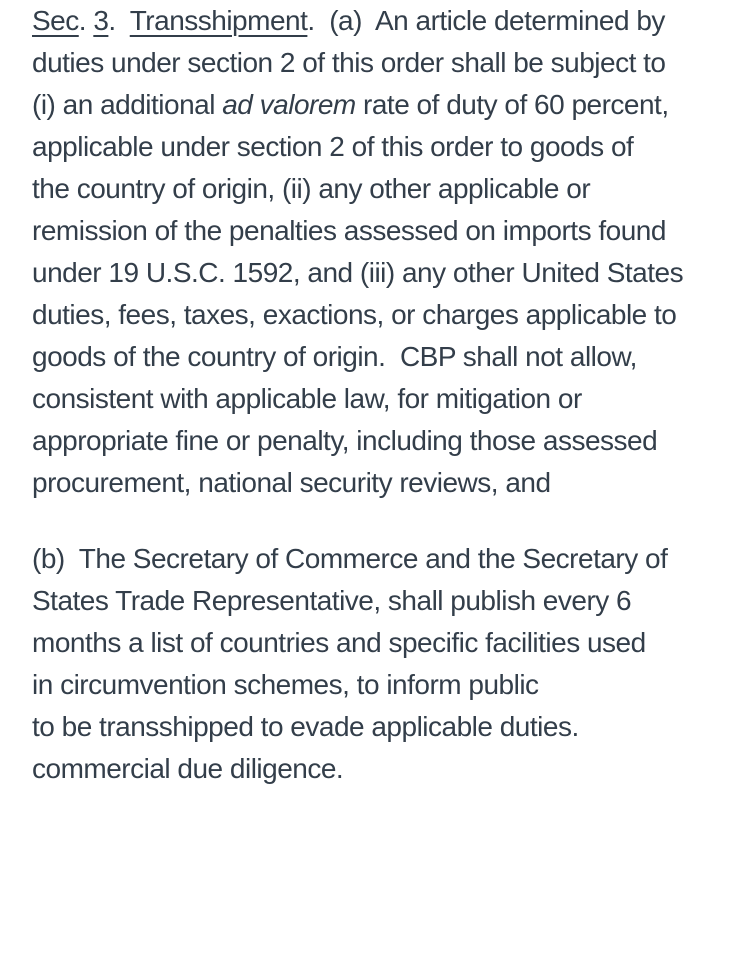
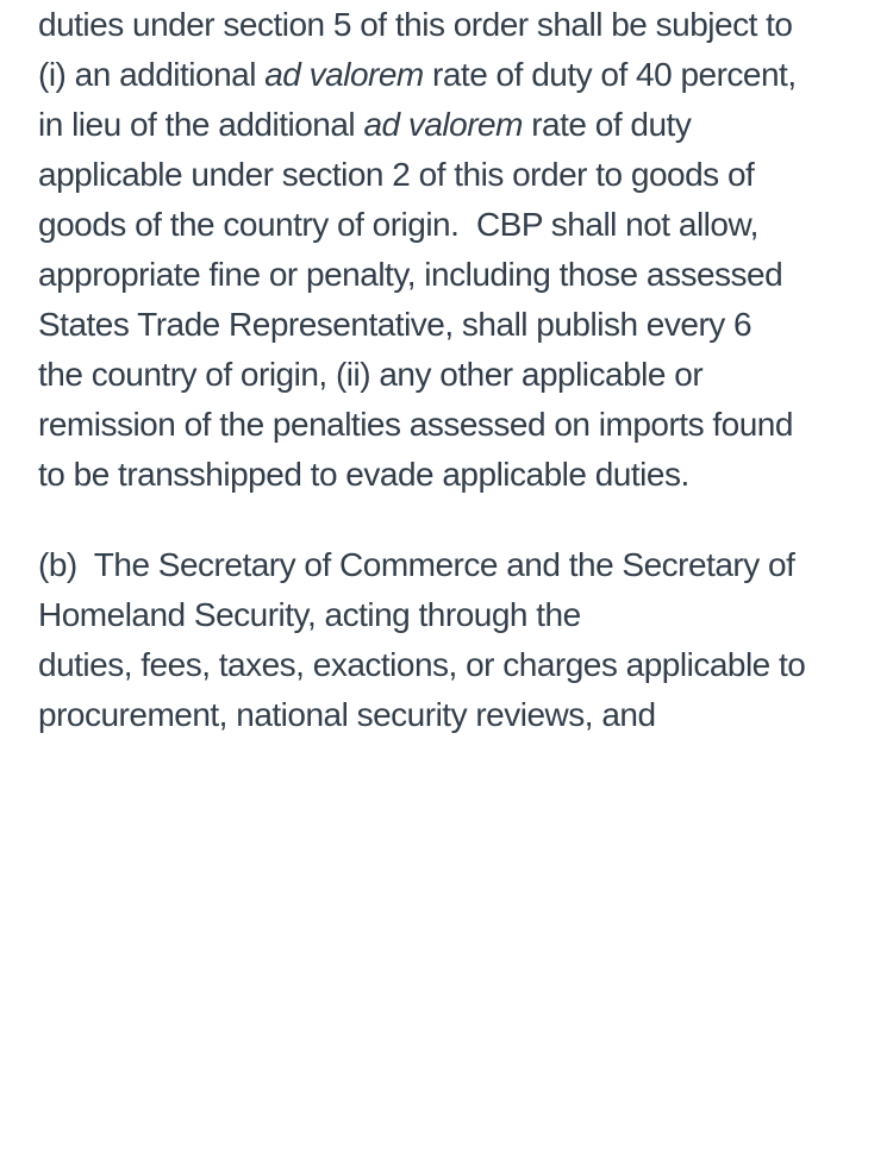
- Sec. 3. Transshipment. (a) An article determined by
- duties under section 2 of this order shall be subject to
+ duties under section 5 of this order shall be subject to
- (i) an additional ad valorem rate of duty of 60 percent,
+ (i) an additional ad valorem rate of duty of 40 percent,
+ in lieu of the additional ad valorem rate of duty
  applicable under section 2 of this order to goods of
- the country of origin, (ii) any other applicable or
+ goods of the country of origin. CBP shall not allow,
- remission of the penalties assessed on imports found
+ appropriate fine or penalty, including those assessed
- under 19 U.S.C. 1592, and (iii) any other United States
- duties, fees, taxes, exactions, or charges applicable to
+ States Trade Representative, shall publish every 6
- goods of the country of origin. CBP shall not allow,
+ the country of origin, (ii) any other applicable or
- consistent with applicable law, for mitigation or
- appropriate fine or penalty, including those assessed
+ remission of the penalties assessed on imports found
- procurement, national security reviews, and
+ to be transshipped to evade applicable duties.
  (b) The Secretary of Commerce and the Secretary of
+ Homeland Security, acting through the
- States Trade Representative, shall publish every 6
+ duties, fees, taxes, exactions, or charges applicable to
- months a list of countries and specific facilities used
- in circumvention schemes, to inform public
- to be transshipped to evade applicable duties.
+ procurement, national security reviews, and
- commercial due diligence.
